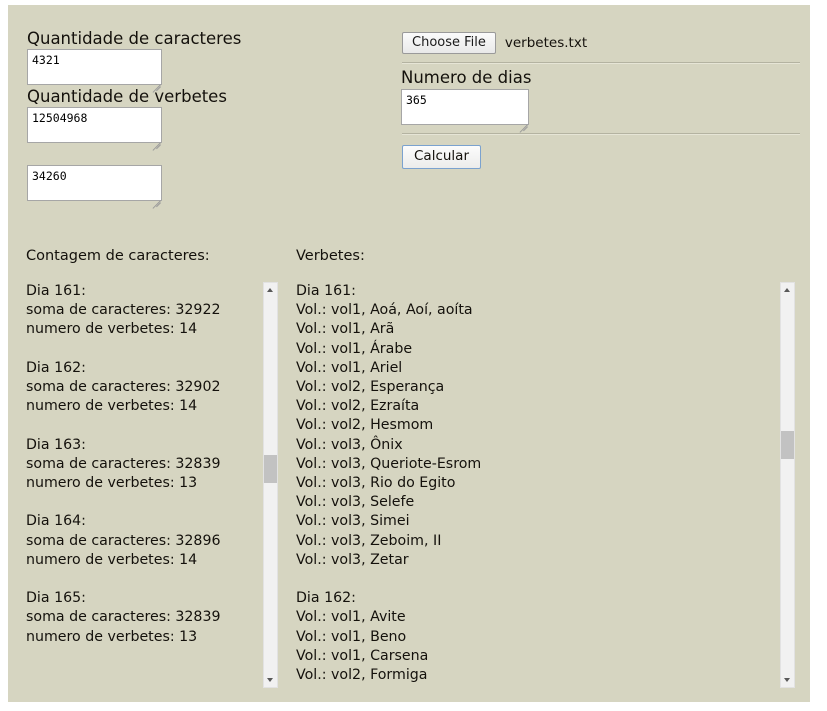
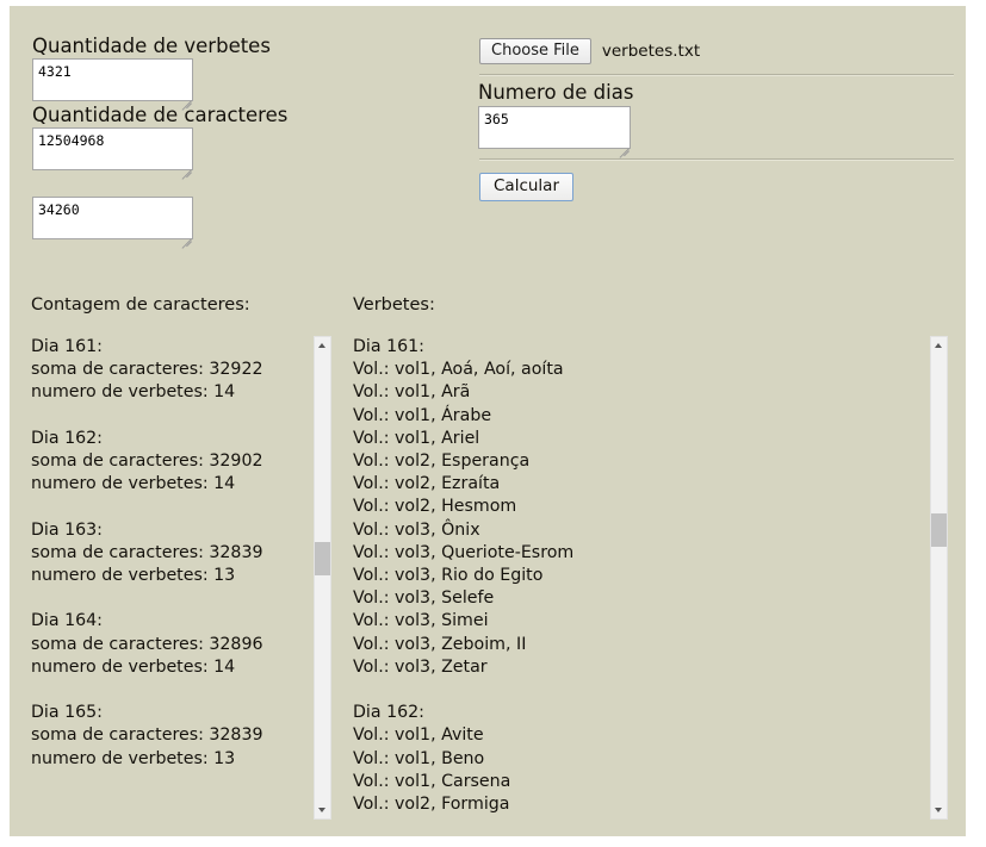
- Quantidade de caracteres
+ Quantidade de verbetes
  4321
- Quantidade de verbetes
+ Quantidade de caracteres
  12504968
  34260
  Choose File
  verbetes.txt
  Numero de dias
  365
  Calcular
  Contagem de caracteres:
  Verbetes:
  Dia 161:
  soma de caracteres: 32922
  numero de verbetes: 14
  Dia 162:
  soma de caracteres: 32902
  numero de verbetes: 14
  Dia 163:
  soma de caracteres: 32839
  numero de verbetes: 13
  Dia 164:
  soma de caracteres: 32896
  numero de verbetes: 14
  Dia 165:
  soma de caracteres: 32839
  numero de verbetes: 13
  Dia 161:
  Vol.: vol1, Aoá, Aoí, aoíta
  Vol.: vol1, Arã
  Vol.: vol1, Árabe
  Vol.: vol1, Ariel
  Vol.: vol2, Esperança
  Vol.: vol2, Ezraíta
  Vol.: vol2, Hesmom
  Vol.: vol3, Ônix
  Vol.: vol3, Queriote-Esrom
  Vol.: vol3, Rio do Egito
  Vol.: vol3, Selefe
  Vol.: vol3, Simei
  Vol.: vol3, Zeboim, II
  Vol.: vol3, Zetar
  Dia 162:
  Vol.: vol1, Avite
  Vol.: vol1, Beno
  Vol.: vol1, Carsena
  Vol.: vol2, Formiga
